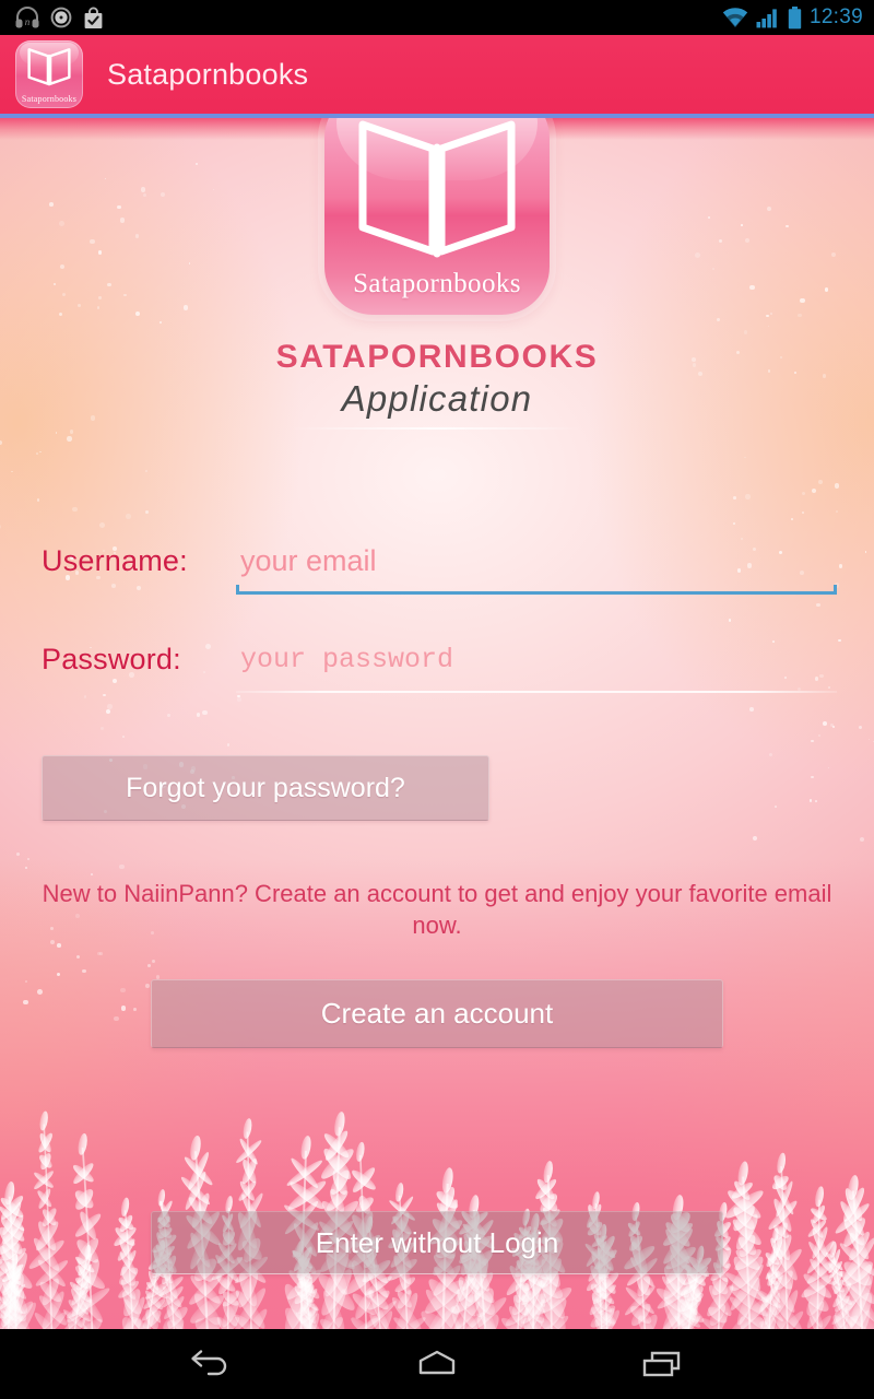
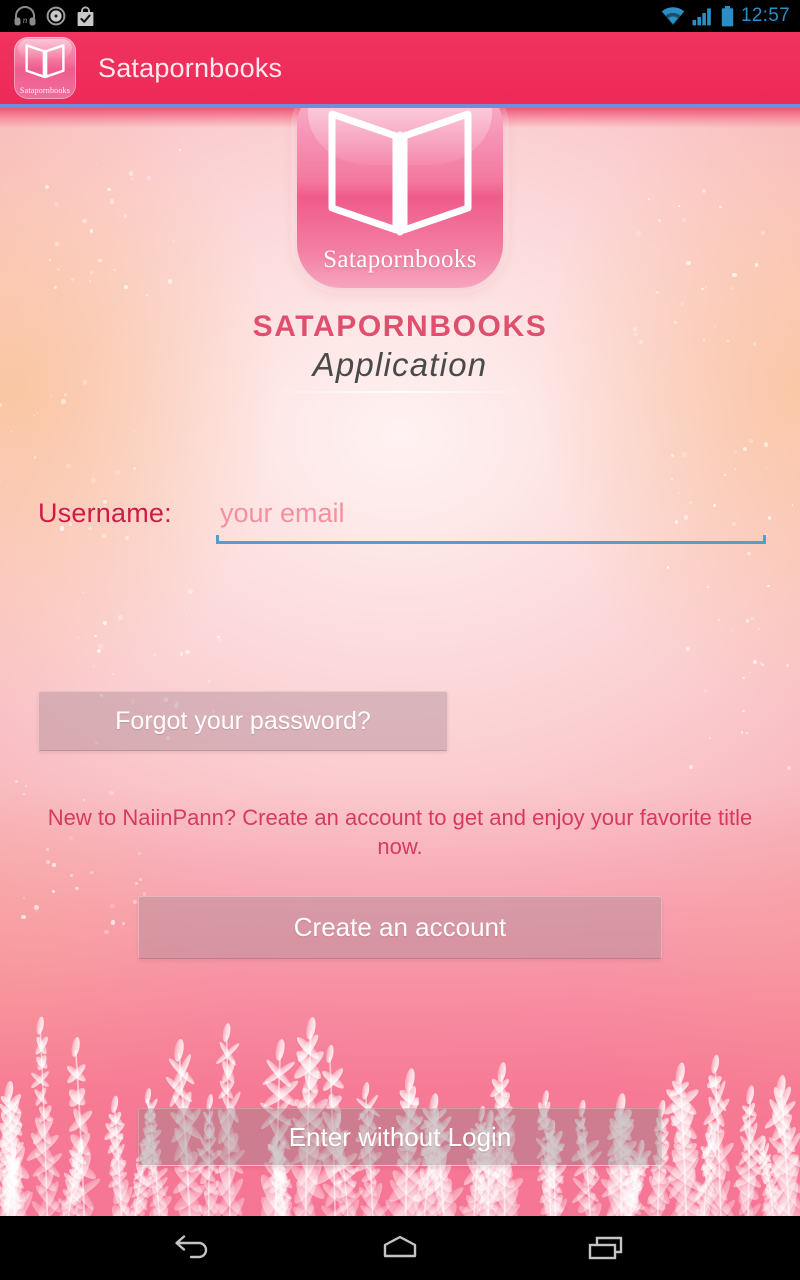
  Satapornbooks
  SATAPORNBOOKS
  Application
  Username:
  your email
- Password:
- your password
  Forgot your password?
- New to NaiinPann? Create an account to get and enjoy your favorite email now.
+ New to NaiinPann? Create an account to get and enjoy your favorite title now.
  Create an account
  Enter without Login
  Satapornbooks
  Satapornbooks
  n
- 12:39
+ 12:57
